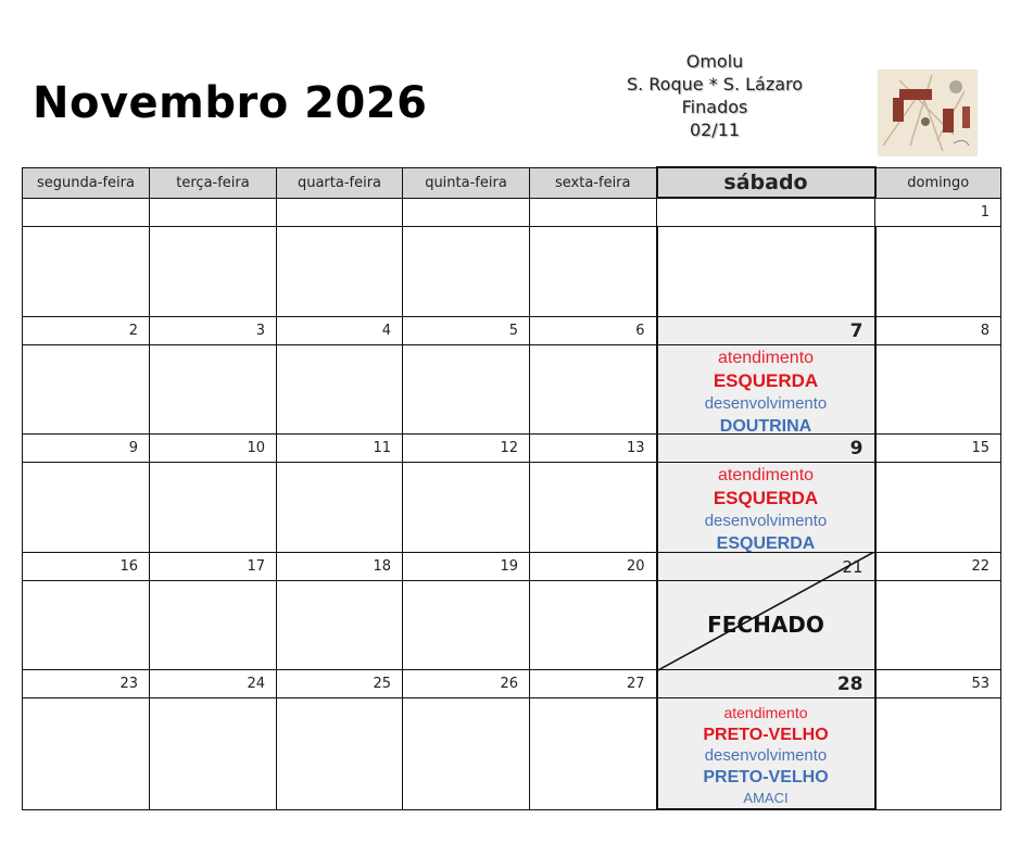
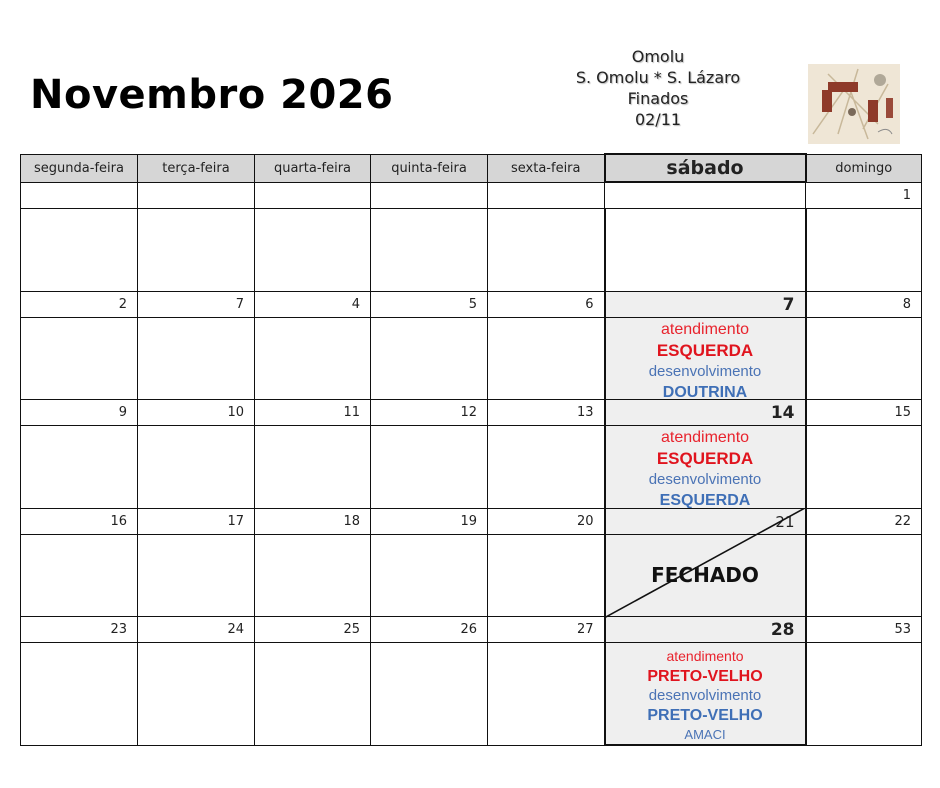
  Novembro 2026
  Omolu
- S. Roque * S. Lázaro
+ S. Omolu * S. Lázaro
  Finados
  02/11
  segunda-feira	terça-feira	quarta-feira	quinta-feira	sexta-feira	sábado	domingo
  						1
- 2	3	4	5	6	7	8
+ 2	7	4	5	6	7	8
  					atendimento ESQUERDA desenvolvimento DOUTRINA
- 9	10	11	12	13	9	15
+ 9	10	11	12	13	14	15
  					atendimento ESQUERDA desenvolvimento ESQUERDA
  16	17	18	19	20	1	22
  					FECHADO
  23	24	25	26	27	28	53
  					atendimento PRETO-VELHO desenvolvimento PRETO-VELHO AMACI
